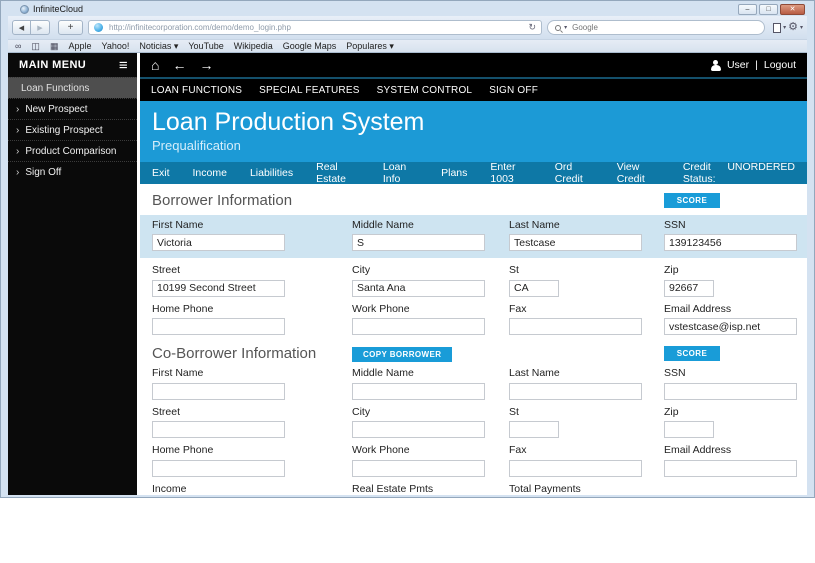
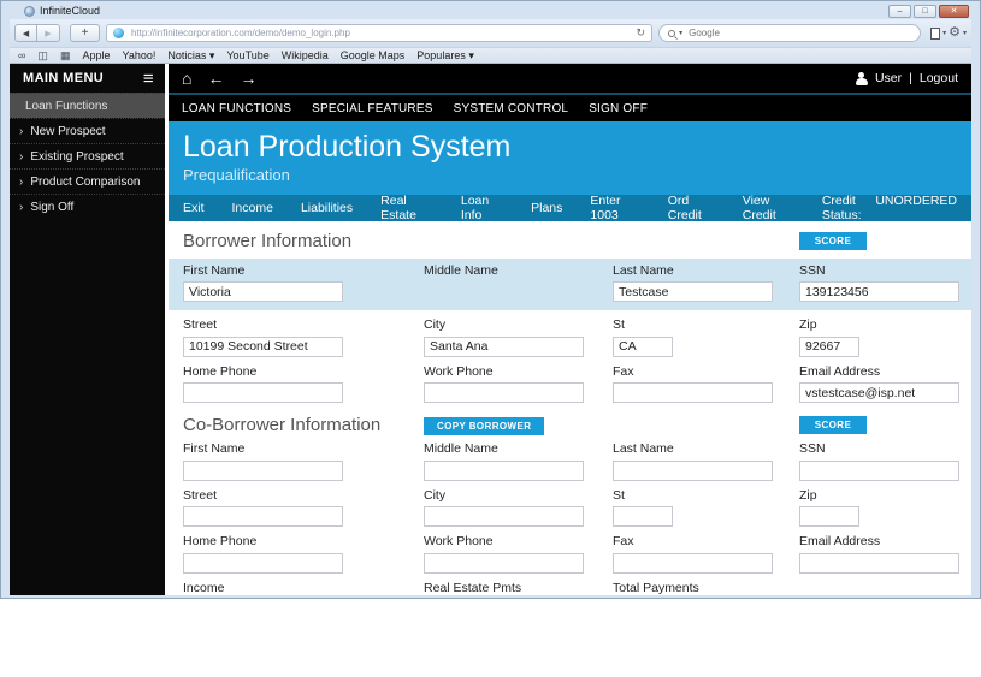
  InfiniteCloud
  +
  http://infinitecorporation.com/demo/demo_login.php
  ↻
  Google
  ⚙
  ∞
  ◫
  ▦
  Apple
  Yahoo!
  Noticias ▾
  YouTube
  Wikipedia
  Google Maps
  Populares ▾
  MAIN MENU
  ≡
  Loan Functions
  ›
  New Prospect
  ›
  Existing Prospect
  ›
  Product Comparison
  ›
  Sign Off
  ⌂
  ←
  →
  User
  |
  Logout
  LOAN FUNCTIONS
  SPECIAL FEATURES
  SYSTEM CONTROL
  SIGN OFF
  Loan Production System
  Prequalification
  Exit
  Income
  Liabilities
  Real Estate
  Loan Info
  Plans
  Enter 1003
  Ord Credit
  View Credit
  Credit Status:
  UNORDERED
  Borrower Information
  SCORE
  First Name
  Victoria
  Middle Name
- S
  Last Name
  Testcase
  SSN
  139123456
  Street
  10199 Second Street
  City
  Santa Ana
  St
  CA
  Zip
  92667
  Home Phone
  Work Phone
  Fax
  Email Address
  vstestcase@isp.net
  Co-Borrower Information
  COPY BORROWER
  SCORE
  First Name
  Middle Name
  Last Name
  SSN
  Street
  City
  St
  Zip
  Home Phone
  Work Phone
  Fax
  Email Address
  Income
  Real Estate Pmts
  Total Payments
